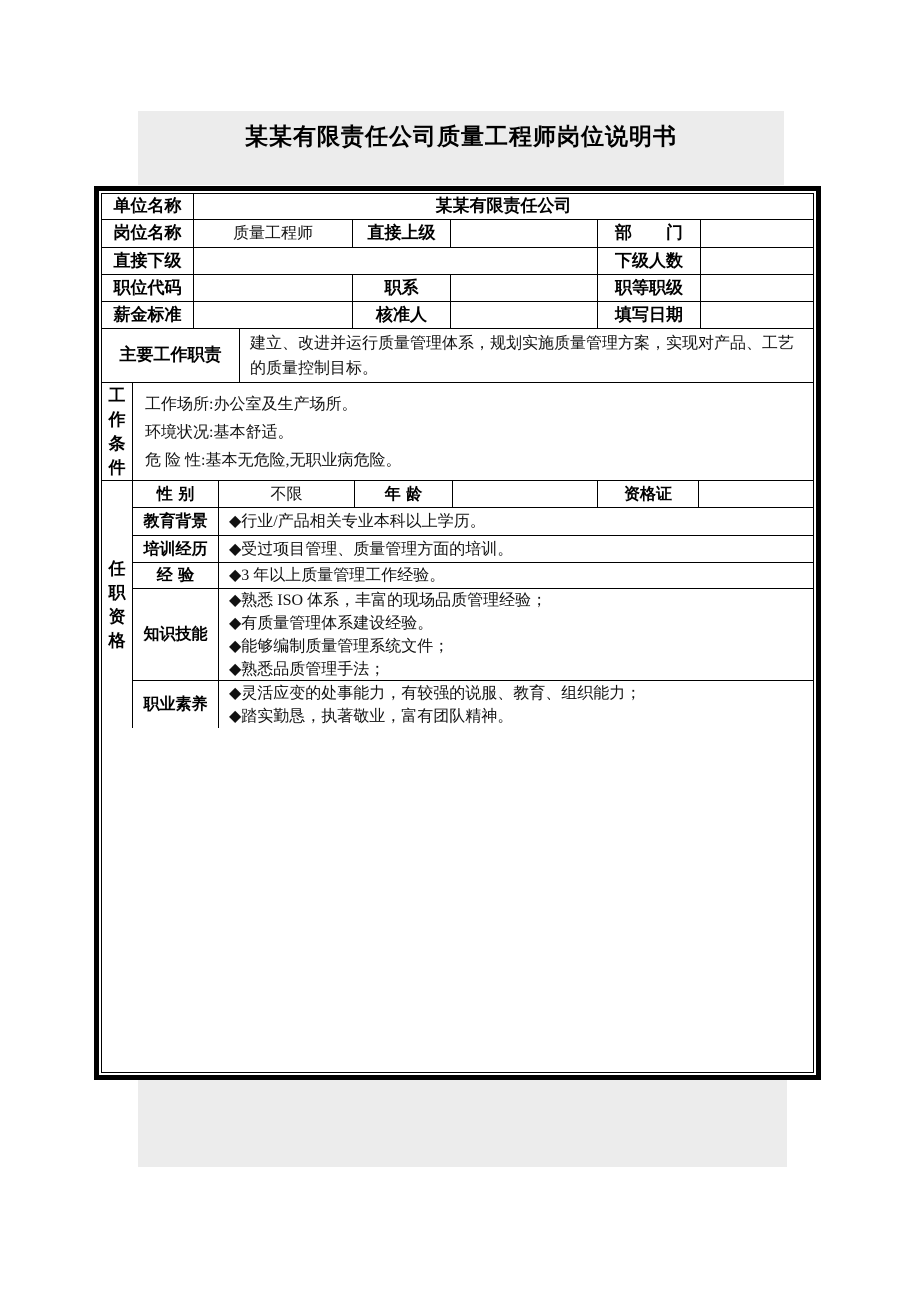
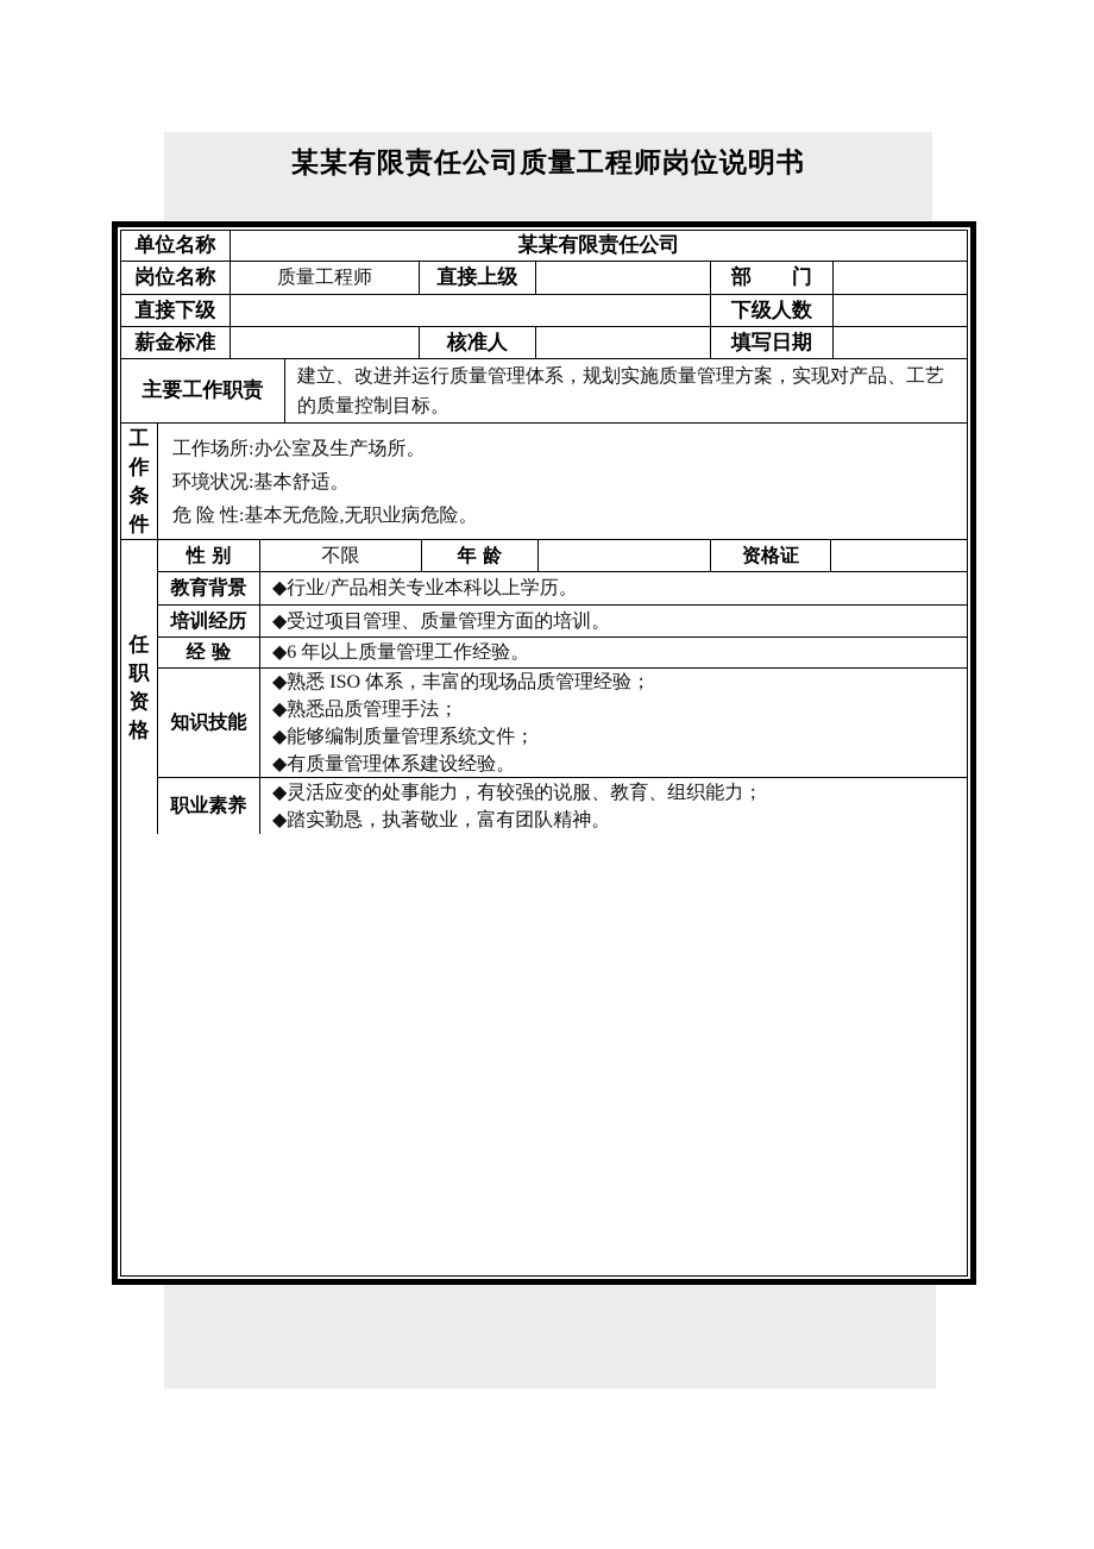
  某某有限责任公司质量工程师岗位说明书
  单位名称
  某某有限责任公司
  岗位名称
  质量工程师
  直接上级
  部 门
  直接下级
  下级人数
- 职位代码
- 职系
- 职等职级
  薪金标准
  核准人
  填写日期
  主要工作职责
  建立、改进并运行质量管理体系，规划实施质量管理方案，实现对产品、工艺的质量控制目标。
  工作条件
  工作场所:办公室及生产场所。
  环境状况:基本舒适。
  危 险 性:基本无危险,无职业病危险。
  任职资格
  性 别
  不限
  年 龄
  资格证
  教育背景
  ◆行业/产品相关专业本科以上学历。
  培训经历
  ◆受过项目管理、质量管理方面的培训。
  经 验
- ◆3 年以上质量管理工作经验。
+ ◆6 年以上质量管理工作经验。
  知识技能
  ◆熟悉 ISO 体系，丰富的现场品质管理经验；
- ◆有质量管理体系建设经验。
+ ◆熟悉品质管理手法；
  ◆能够编制质量管理系统文件；
- ◆熟悉品质管理手法；
+ ◆有质量管理体系建设经验。
  职业素养
  ◆灵活应变的处事能力，有较强的说服、教育、组织能力；
  ◆踏实勤恳，执著敬业，富有团队精神。
